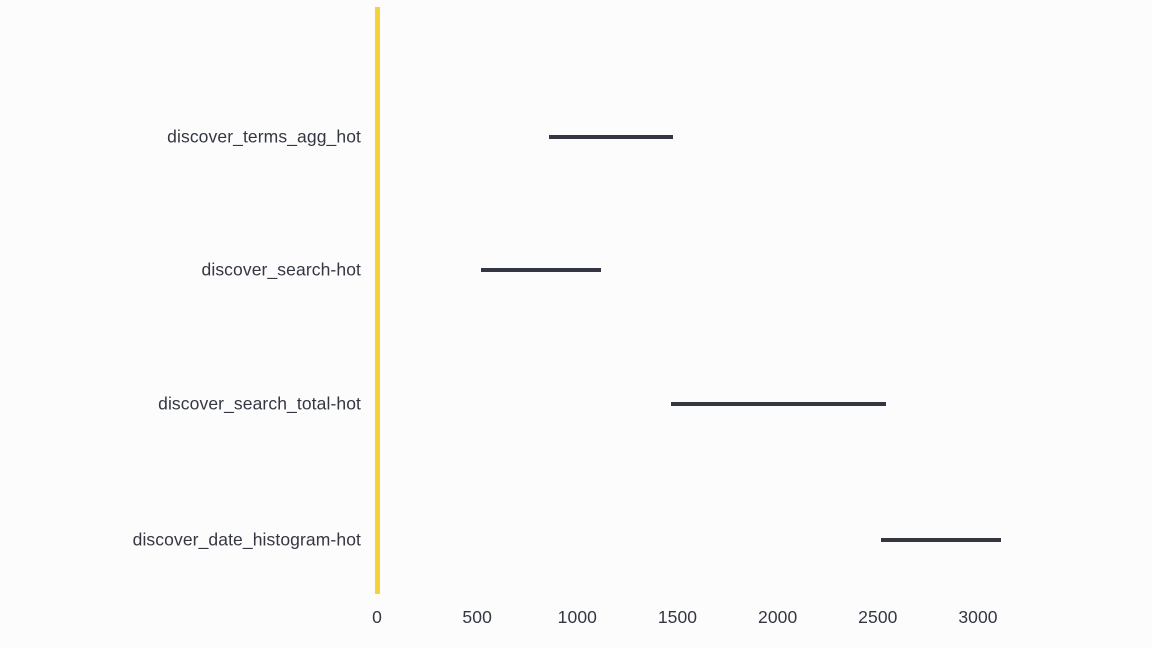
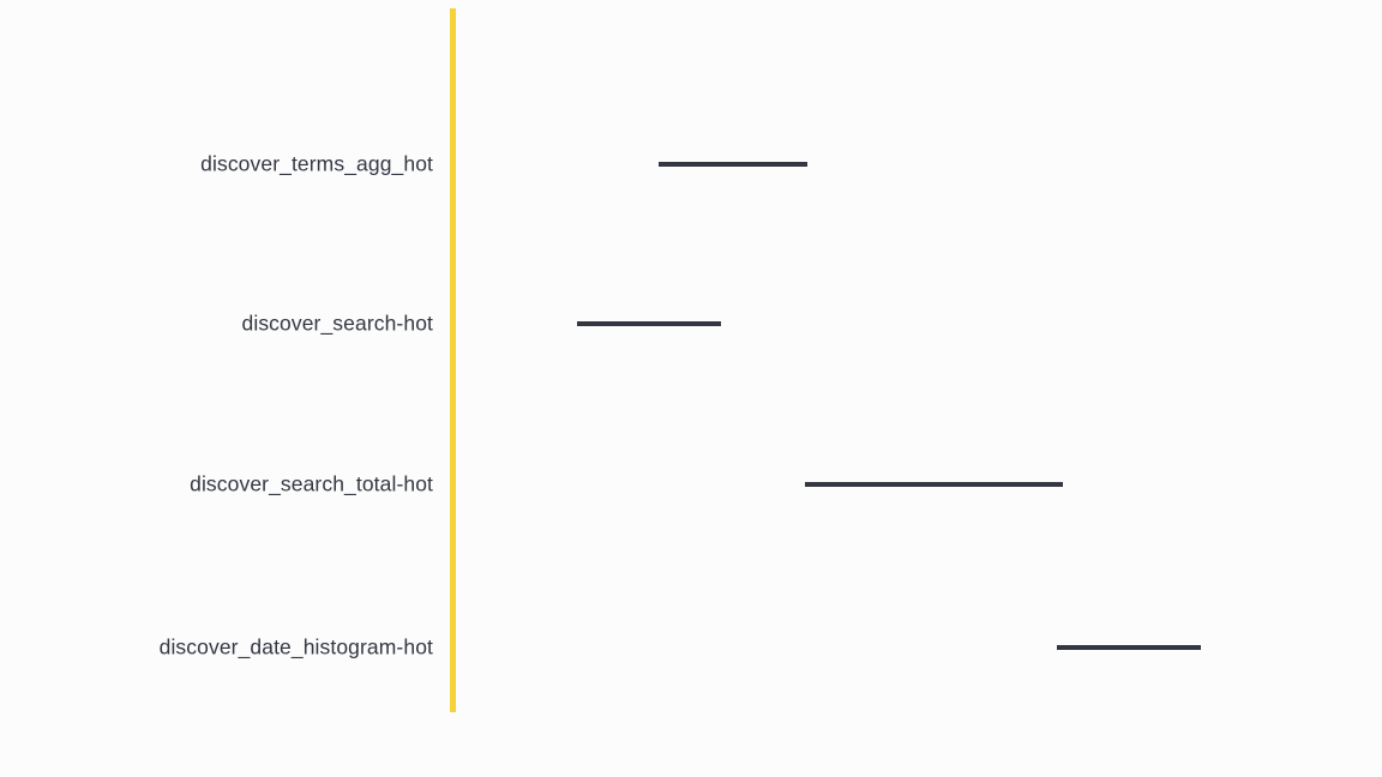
  discover_terms_agg_hot
  discover_search-hot
  discover_search_total-hot
  discover_date_histogram-hot
- 0
- 500
- 1000
- 1500
- 2000
- 2500
- 3000
